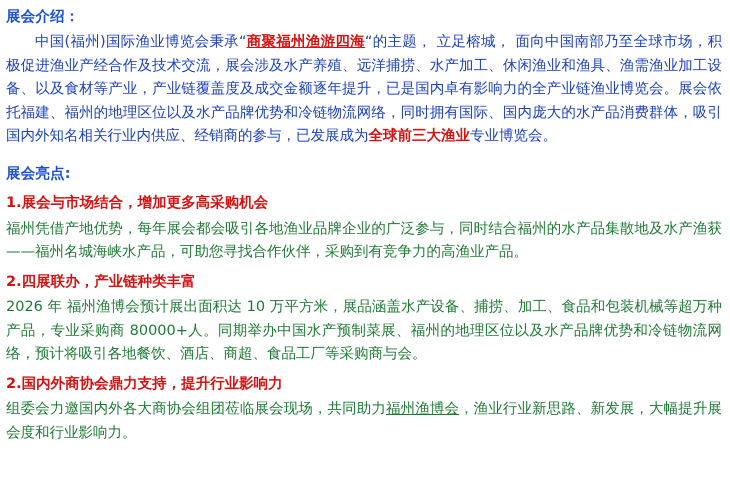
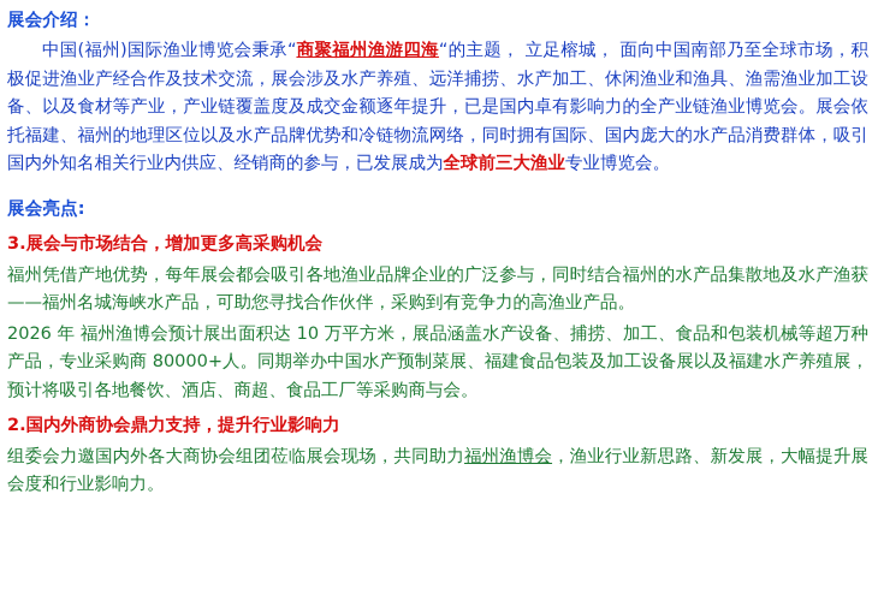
  展会介绍：
  中国(福州)国际渔业博览会秉承“商聚福州渔游四海“的主题， 立足榕城， 面向中国南部乃至全球市场，积极促进渔业产经合作及技术交流，展会涉及水产养殖、远洋捕捞、水产加工、休闲渔业和渔具、渔需渔业加工设备、以及食材等产业，产业链覆盖度及成交金额逐年提升，已是国内卓有影响力的全产业链渔业博览会。展会依托福建、福州的地理区位以及水产品牌优势和冷链物流网络，同时拥有国际、国内庞大的水产品消费群体，吸引国内外知名相关行业内供应、经销商的参与，已发展成为全球前三大渔业专业博览会。
  展会亮点:
- 1.展会与市场结合，增加更多高采购机会
+ 3.展会与市场结合，增加更多高采购机会
  福州凭借产地优势，每年展会都会吸引各地渔业品牌企业的广泛参与，同时结合福州的水产品集散地及水产渔获——福州名城海峡水产品，可助您寻找合作伙伴，采购到有竞争力的高渔业产品。
- 2.四展联办，产业链种类丰富
- 2026 年 福州渔博会预计展出面积达 10 万平方米，展品涵盖水产设备、捕捞、加工、食品和包装机械等超万种产品，专业采购商 80000+人。同期举办中国水产预制菜展、福州的地理区位以及水产品牌优势和冷链物流网络，预计将吸引各地餐饮、酒店、商超、食品工厂等采购商与会。
+ 2026 年 福州渔博会预计展出面积达 10 万平方米，展品涵盖水产设备、捕捞、加工、食品和包装机械等超万种产品，专业采购商 80000+人。同期举办中国水产预制菜展、福建食品包装及加工设备展以及福建水产养殖展，预计将吸引各地餐饮、酒店、商超、食品工厂等采购商与会。
  2.国内外商协会鼎力支持，提升行业影响力
  组委会力邀国内外各大商协会组团莅临展会现场，共同助力福州渔博会，渔业行业新思路、新发展，大幅提升展会度和行业影响力。
